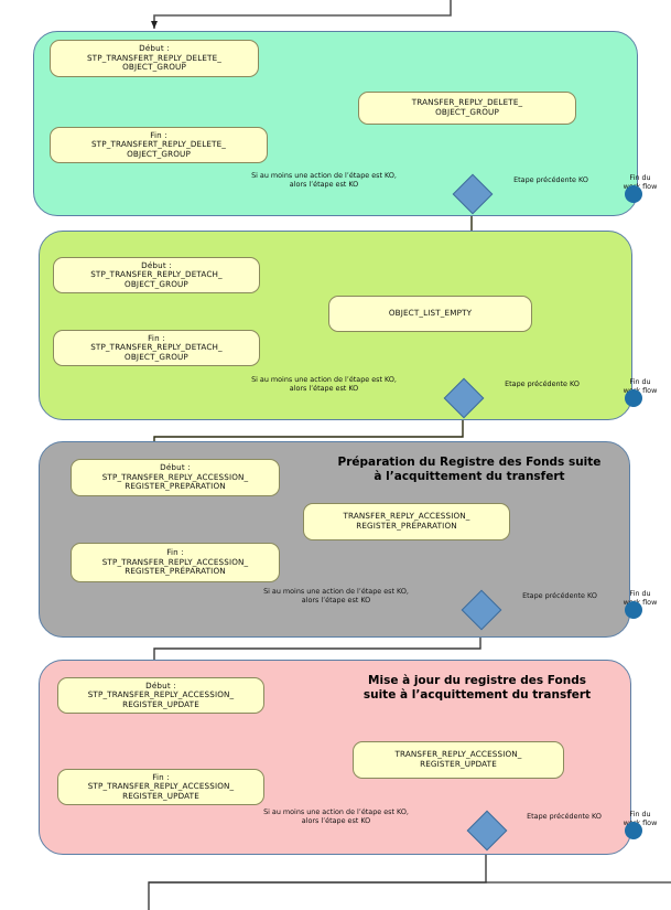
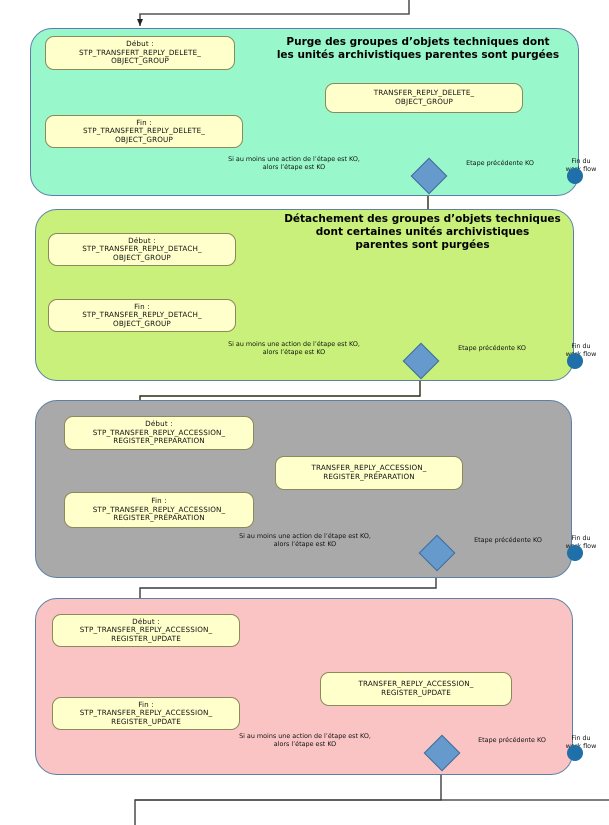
+ Purge des groupes d’objets techniques dont
+ les unités archivistiques parentes sont purgées
  Début :
  STP_TRANSFERT_REPLY_DELETE_
  OBJECT_GROUP
  TRANSFER_REPLY_DELETE_
  OBJECT_GROUP
  Fin :
  STP_TRANSFERT_REPLY_DELETE_
  OBJECT_GROUP
  Si au moins une action de l’étape est KO,
  alors l’étape est KO
  Etape précédente KO
  Fin du
+ Détachement des groupes d’objets techniques
+ dont certaines unités archivistiques
+ parentes sont purgées
  Début :
  STP_TRANSFER_REPLY_DETACH_
  OBJECT_GROUP
- OBJECT_LIST_EMPTY
  Fin :
  STP_TRANSFER_REPLY_DETACH_
  OBJECT_GROUP
  Si au moins une action de l’étape est KO,
  alors l’étape est KO
  Etape précédente KO
  Fin du
- Préparation du Registre des Fonds suite
- à l’acquittement du transfert
  Début :
  STP_TRANSFER_REPLY_ACCESSION_
  REGISTER_PREPARATION
  TRANSFER_REPLY_ACCESSION_
  REGISTER_PRÉPARATION
  Fin :
  STP_TRANSFER_REPLY_ACCESSION_
  REGISTER_PRÉPARATION
  Si au moins une action de l’étape est KO,
  alors l’étape est KO
  Etape précédente KO
  Fin du
- Mise à jour du registre des Fonds
- suite à l’acquittement du transfert
  Début :
  STP_TRANSFER_REPLY_ACCESSION_
  REGISTER_UPDATE
  TRANSFER_REPLY_ACCESSION_
  REGISTER_UPDATE
  Fin :
  STP_TRANSFER_REPLY_ACCESSION_
  REGISTER_UPDATE
  Si au moins une action de l’étape est KO,
  alors l’étape est KO
  Etape précédente KO
  Fin du
